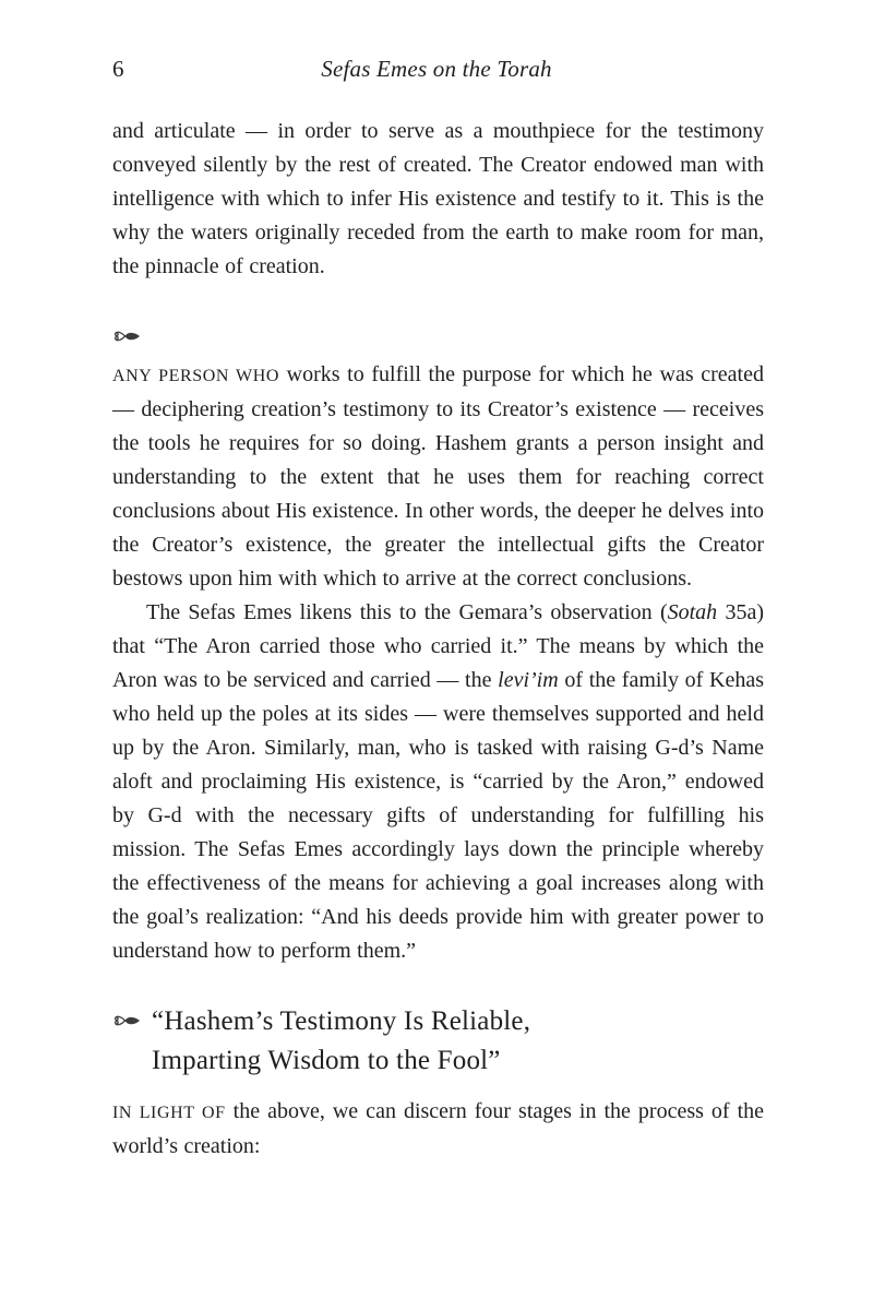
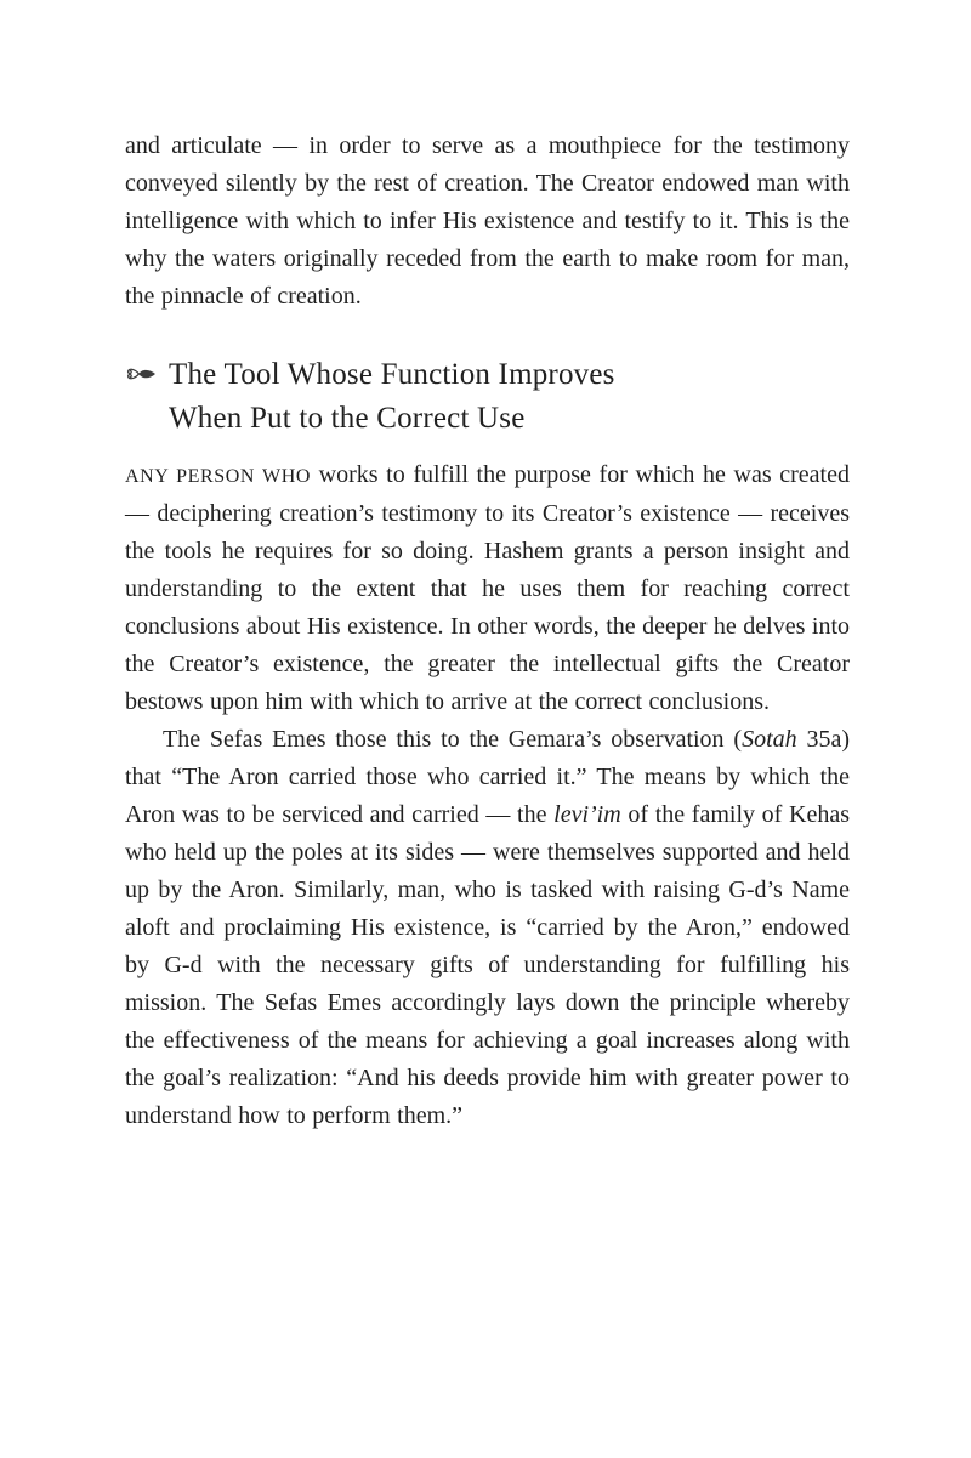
- 6
- Sefas Emes on the Torah
- and articulate — in order to serve as a mouthpiece for the testimony conveyed silently by the rest of created. The Creator endowed man with intelligence with which to infer His existence and testify to it. This is the why the waters originally receded from the earth to make room for man, the pinnacle of creation.
+ and articulate — in order to serve as a mouthpiece for the testimony conveyed silently by the rest of creation. The Creator endowed man with intelligence with which to infer His existence and testify to it. This is the why the waters originally receded from the earth to make room for man, the pinnacle of creation.
+ The Tool Whose Function Improves
+ When Put to the Correct Use
  ANY PERSON WHO works to fulfill the purpose for which he was created — deciphering creation’s testimony to its Creator’s existence — receives the tools he requires for so doing. Hashem grants a person insight and understanding to the extent that he uses them for reaching correct conclusions about His existence. In other words, the deeper he delves into the Creator’s existence, the greater the intellectual gifts the Creator bestows upon him with which to arrive at the correct conclusions.
- The Sefas Emes likens this to the Gemara’s observation (Sotah 35a) that “The Aron carried those who carried it.” The means by which the Aron was to be serviced and carried — the levi’im of the family of Kehas who held up the poles at its sides — were themselves supported and held up by the Aron. Similarly, man, who is tasked with raising G-d’s Name aloft and proclaiming His existence, is “carried by the Aron,” endowed by G-d with the necessary gifts of understanding for fulfilling his mission. The Sefas Emes accordingly lays down the principle whereby the effectiveness of the means for achieving a goal increases along with the goal’s realization: “And his deeds provide him with greater power to understand how to perform them.”
+ The Sefas Emes those this to the Gemara’s observation (Sotah 35a) that “The Aron carried those who carried it.” The means by which the Aron was to be serviced and carried — the levi’im of the family of Kehas who held up the poles at its sides — were themselves supported and held up by the Aron. Similarly, man, who is tasked with raising G-d’s Name aloft and proclaiming His existence, is “carried by the Aron,” endowed by G-d with the necessary gifts of understanding for fulfilling his mission. The Sefas Emes accordingly lays down the principle whereby the effectiveness of the means for achieving a goal increases along with the goal’s realization: “And his deeds provide him with greater power to understand how to perform them.”
- “Hashem’s Testimony Is Reliable,
- Imparting Wisdom to the Fool”
- IN LIGHT OF the above, we can discern four stages in the process of the world’s creation:
